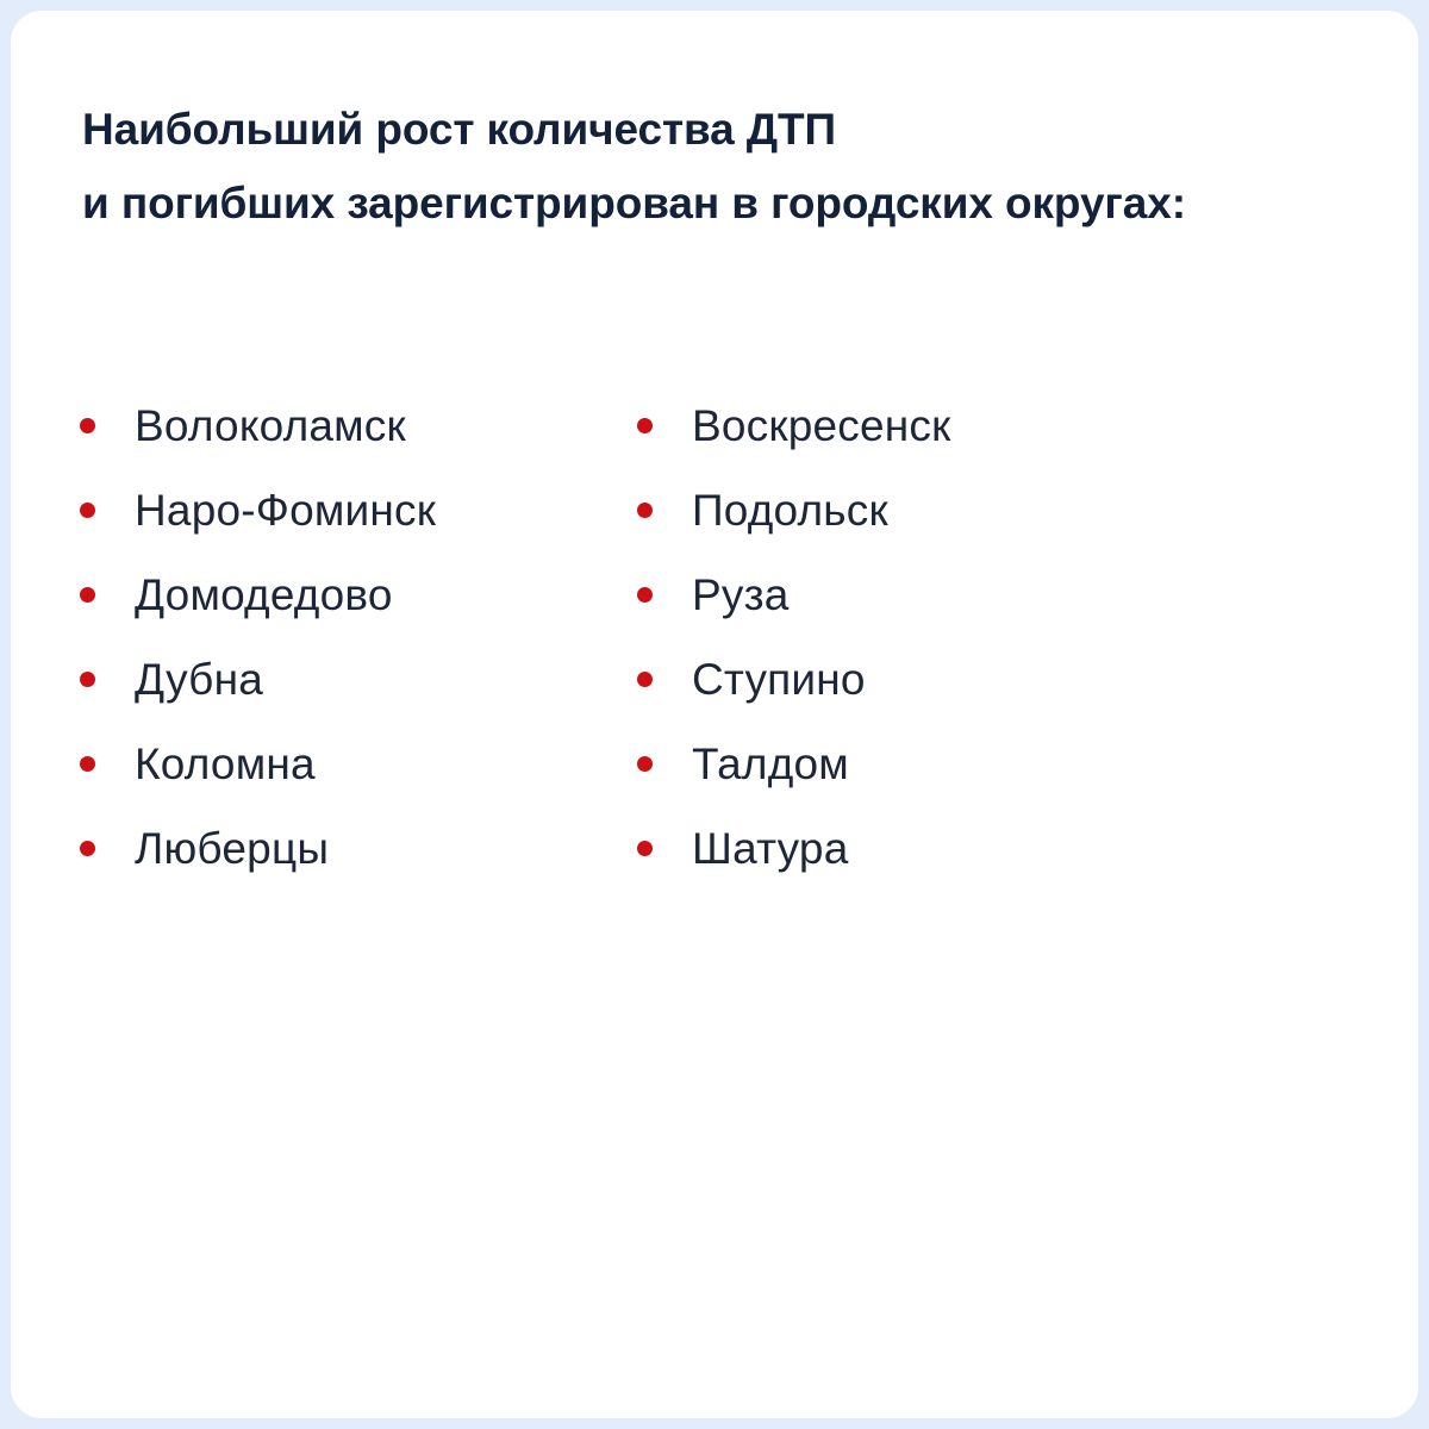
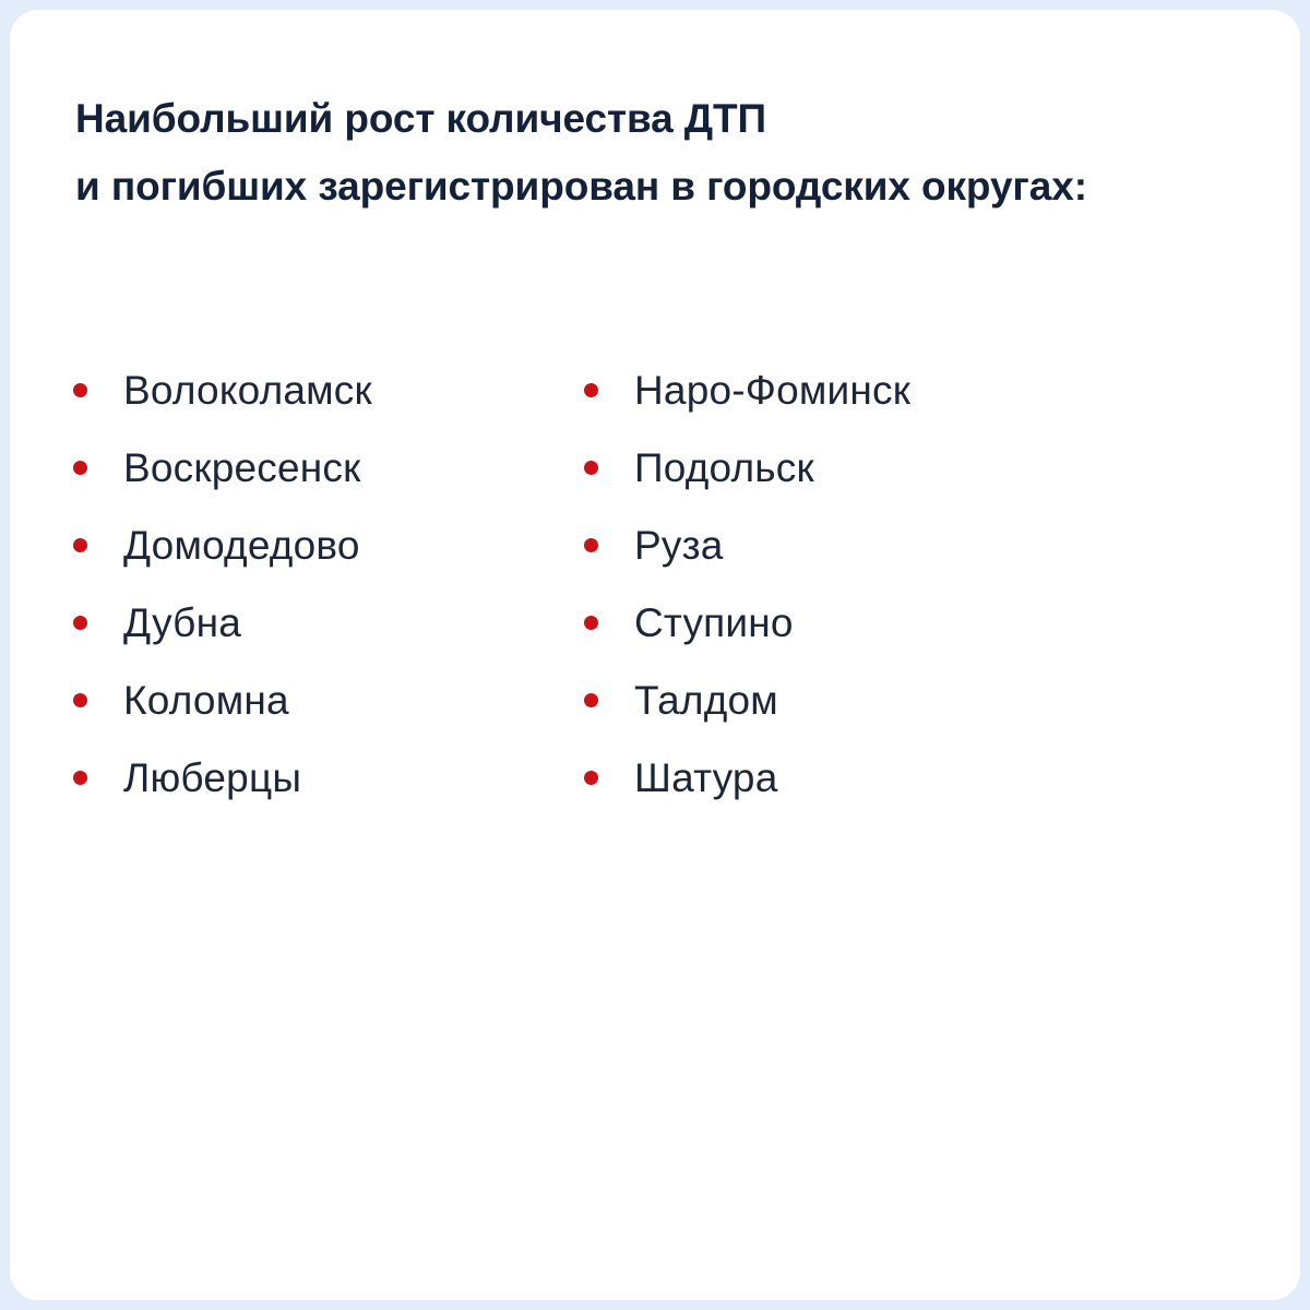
  Наибольший рост количества ДТП
  и погибших зарегистрирован в городских округах:
  Волоколамск
- Наро-Фоминск
+ Воскресенск
  Домодедово
  Дубна
  Коломна
  Люберцы
- Воскресенск
+ Наро-Фоминск
  Подольск
  Руза
  Ступино
  Талдом
  Шатура
